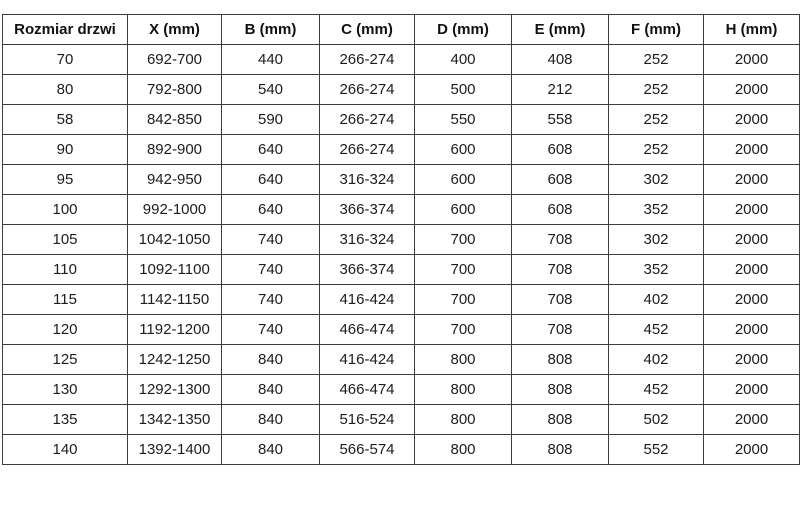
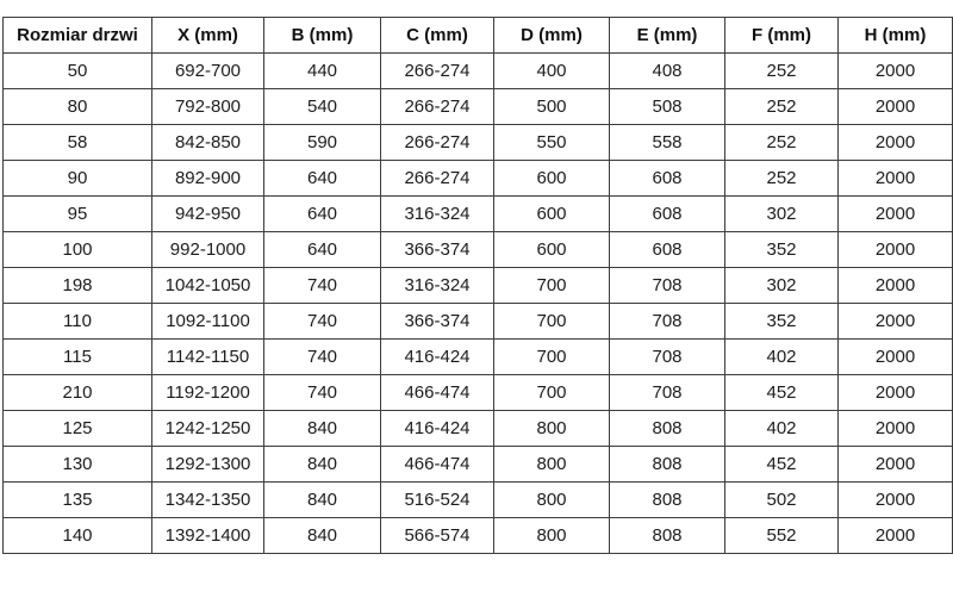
  Rozmiar drzwi	X (mm)	B (mm)	C (mm)	D (mm)	E (mm)	F (mm)	H (mm)
- 70	692-700	440	266-274	400	408	252	2000
+ 50	692-700	440	266-274	400	408	252	2000
- 80	792-800	540	266-274	500	212	252	2000
+ 80	792-800	540	266-274	500	508	252	2000
  58	842-850	590	266-274	550	558	252	2000
  90	892-900	640	266-274	600	608	252	2000
  95	942-950	640	316-324	600	608	302	2000
  100	992-1000	640	366-374	600	608	352	2000
- 105	1042-1050	740	316-324	700	708	302	2000
+ 198	1042-1050	740	316-324	700	708	302	2000
  110	1092-1100	740	366-374	700	708	352	2000
  115	1142-1150	740	416-424	700	708	402	2000
- 120	1192-1200	740	466-474	700	708	452	2000
+ 210	1192-1200	740	466-474	700	708	452	2000
  125	1242-1250	840	416-424	800	808	402	2000
  130	1292-1300	840	466-474	800	808	452	2000
  135	1342-1350	840	516-524	800	808	502	2000
  140	1392-1400	840	566-574	800	808	552	2000
